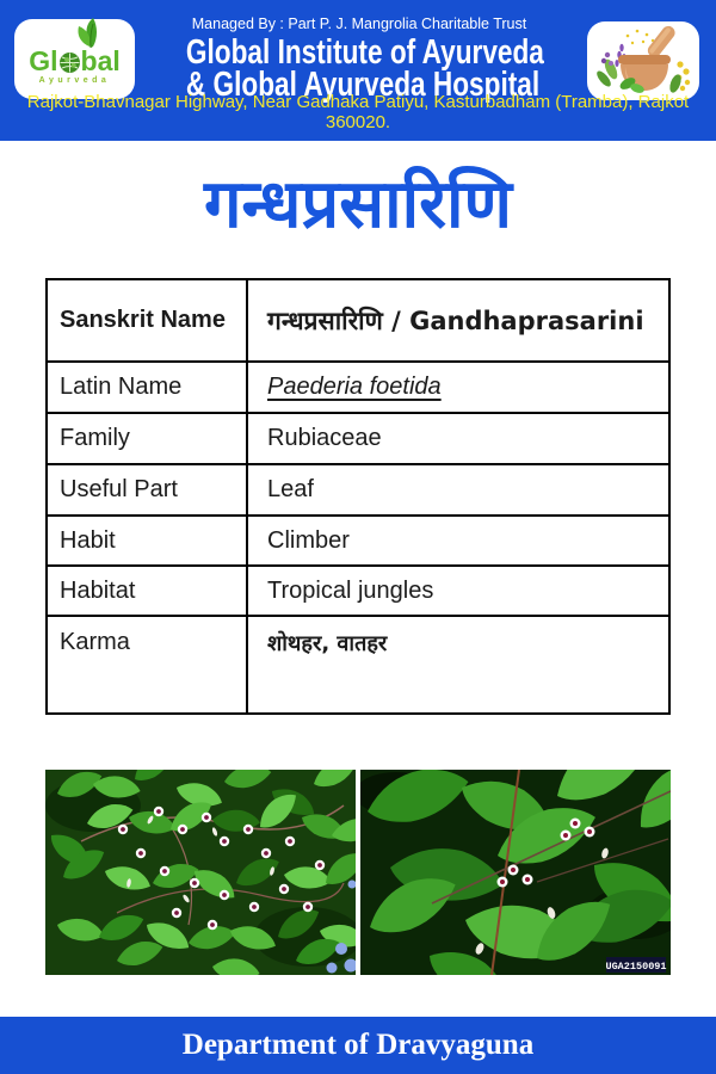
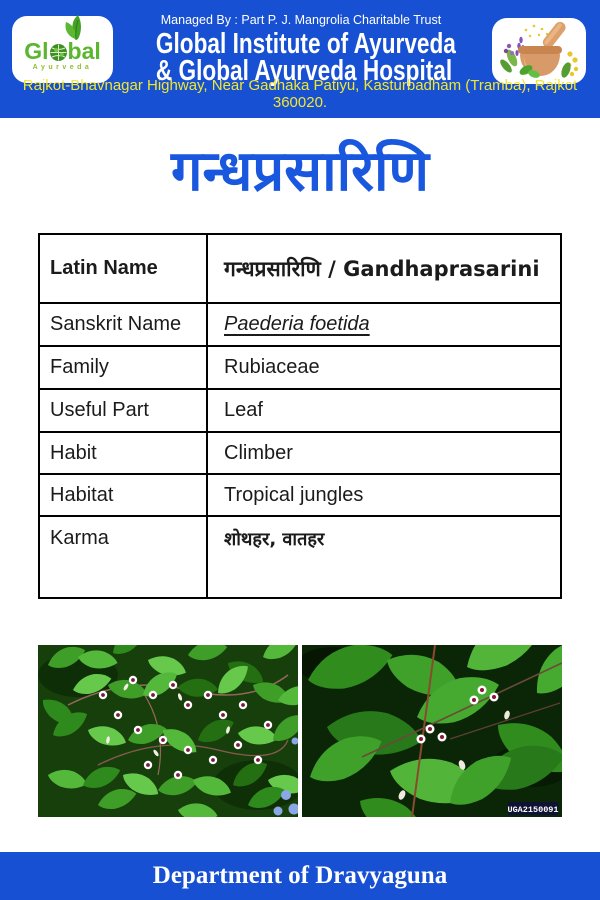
  Gl bal
  Managed By : Part P. J. Mangrolia Charitable Trust
  Global Institute of Ayurveda
  & Global Ayurveda Hospital
  Rajkot-Bhavnagar Highway, Near Gadhaka Patiyu, Kasturbadham (Tramba), Rajkot 360020.
  गन्धप्रसारिणि
- Sanskrit Name
+ Latin Name
  गन्धप्रसारिणि / Gandhaprasarini
- Latin Name
+ Sanskrit Name
  Paederia foetida
  Family
  Rubiaceae
  Useful Part
  Leaf
  Habit
  Climber
  Habitat
  Tropical jungles
  Karma
  शोथहर, वातहर
  UGA2150091
  Department of Dravyaguna
